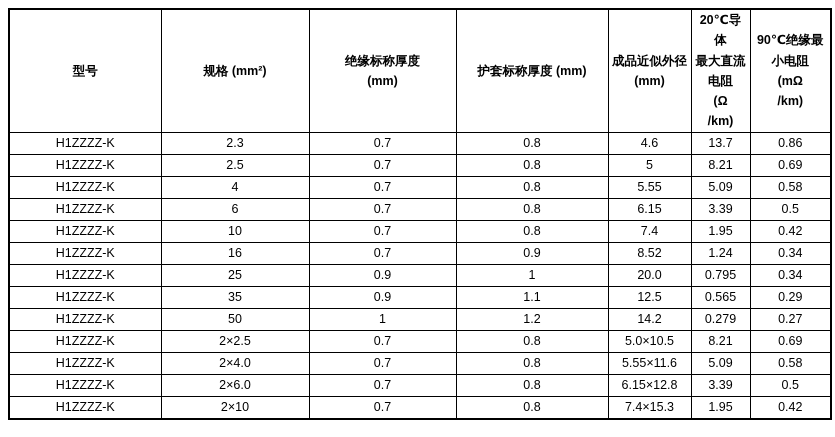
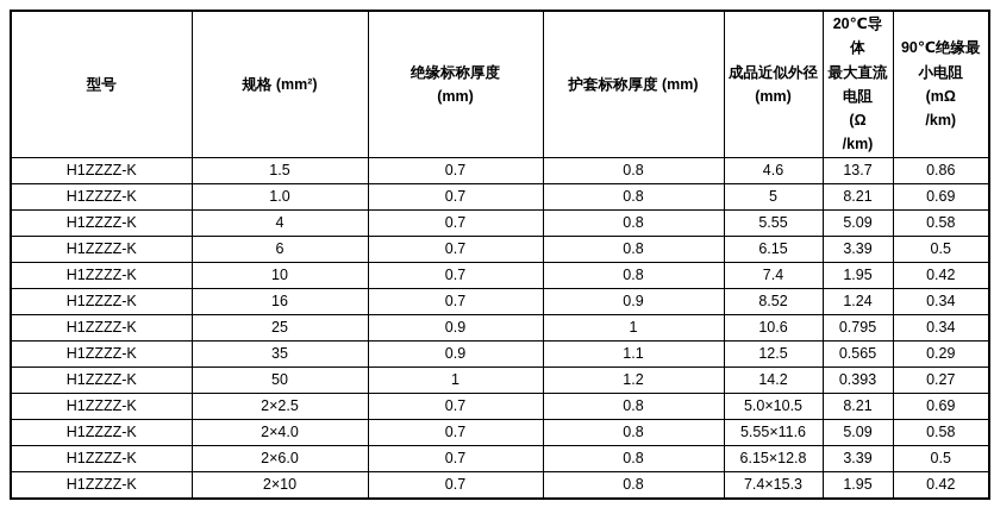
  型号	规格 (mm²)	绝缘标称厚度 (mm)	护套标称厚度 (mm)	成品近似外径 (mm)	20℃导体 最大直流 电阻 (Ω /km)	90℃绝缘最 小电阻 (mΩ /km)
- H1ZZZZ-K	2.3	0.7	0.8	4.6	13.7	0.86
+ H1ZZZZ-K	1.5	0.7	0.8	4.6	13.7	0.86
- H1ZZZZ-K	2.5	0.7	0.8	5	8.21	0.69
+ H1ZZZZ-K	1.0	0.7	0.8	5	8.21	0.69
  H1ZZZZ-K	4	0.7	0.8	5.55	5.09	0.58
  H1ZZZZ-K	6	0.7	0.8	6.15	3.39	0.5
  H1ZZZZ-K	10	0.7	0.8	7.4	1.95	0.42
  H1ZZZZ-K	16	0.7	0.9	8.52	1.24	0.34
- H1ZZZZ-K	25	0.9	1	20.0	0.795	0.34
+ H1ZZZZ-K	25	0.9	1	10.6	0.795	0.34
  H1ZZZZ-K	35	0.9	1.1	12.5	0.565	0.29
- H1ZZZZ-K	50	1	1.2	14.2	0.279	0.27
+ H1ZZZZ-K	50	1	1.2	14.2	0.393	0.27
  H1ZZZZ-K	2×2.5	0.7	0.8	5.0×10.5	8.21	0.69
  H1ZZZZ-K	2×4.0	0.7	0.8	5.55×11.6	5.09	0.58
  H1ZZZZ-K	2×6.0	0.7	0.8	6.15×12.8	3.39	0.5
  H1ZZZZ-K	2×10	0.7	0.8	7.4×15.3	1.95	0.42
